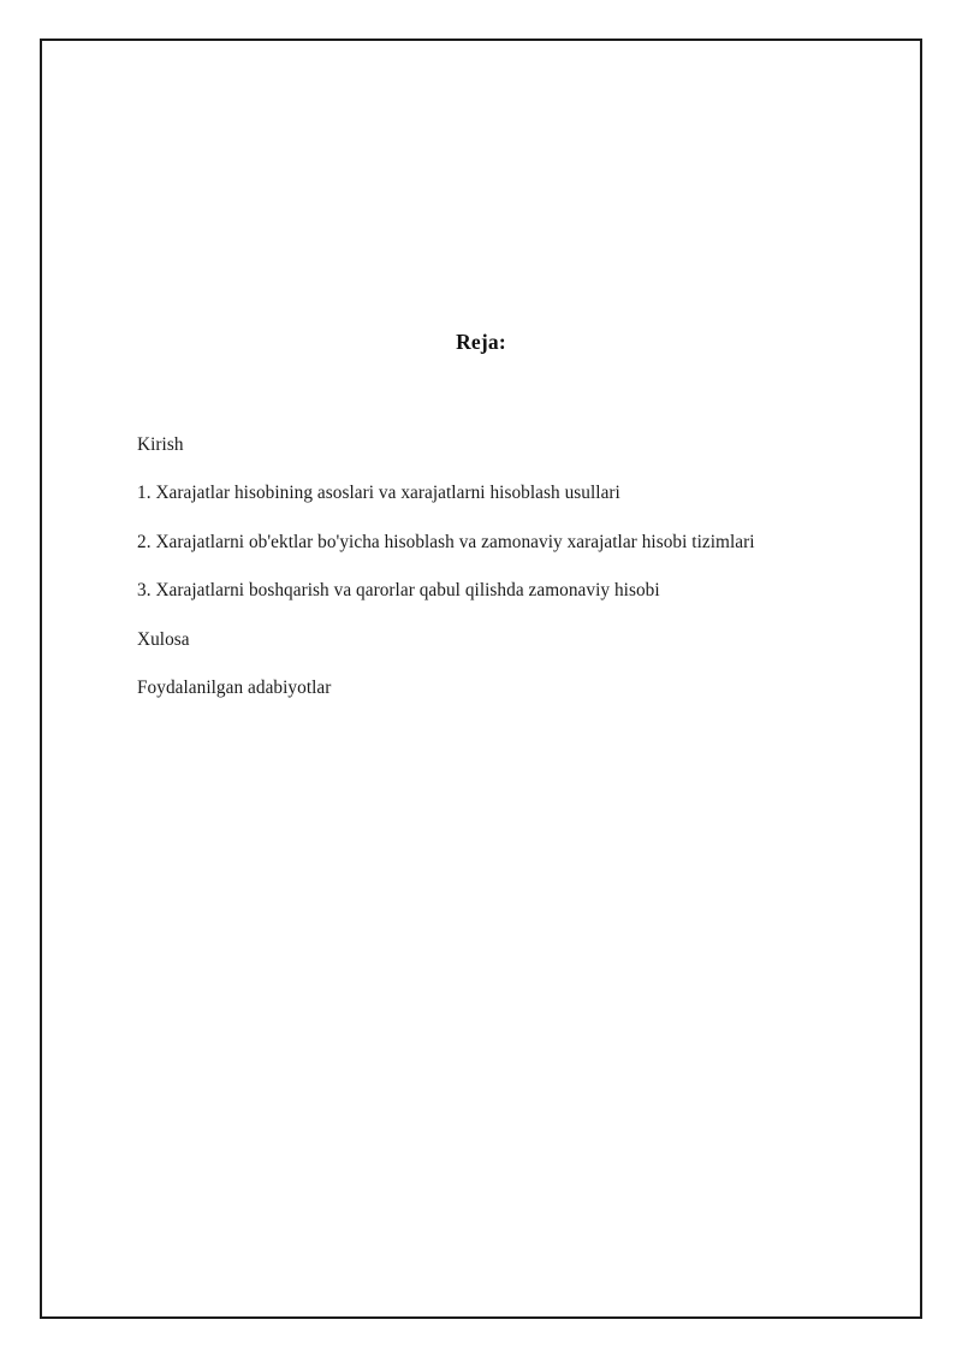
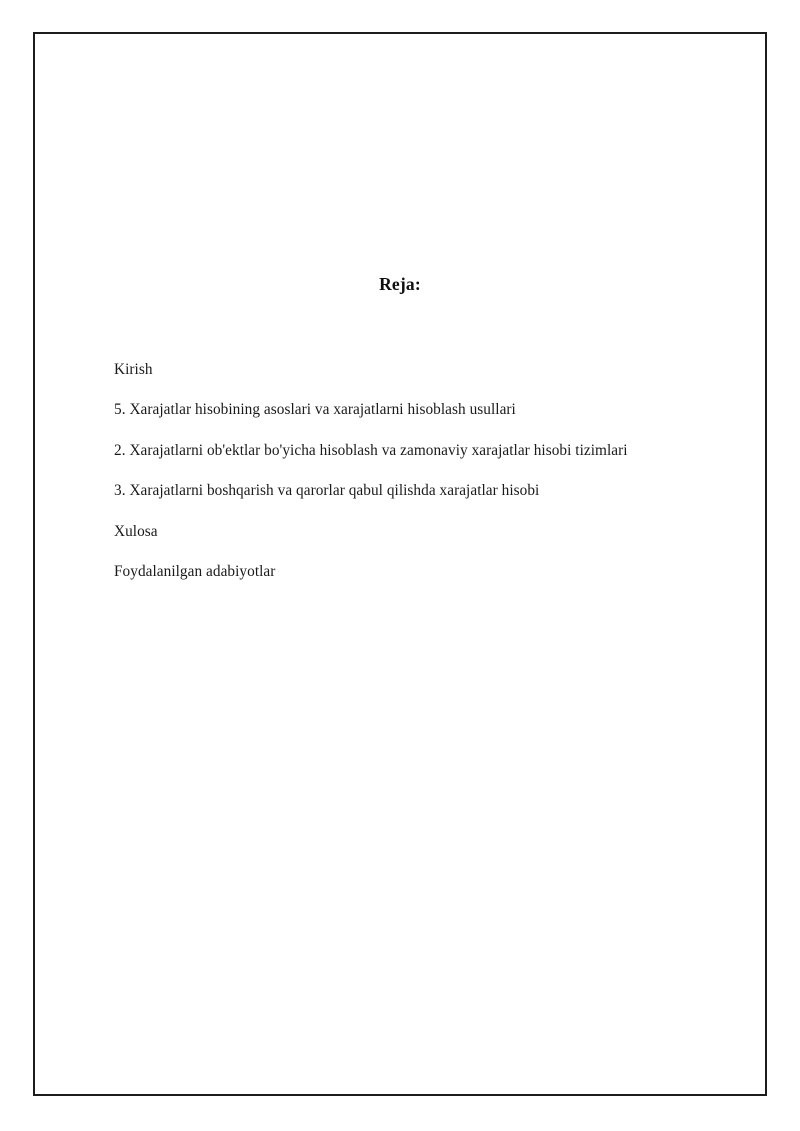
  Reja:
  Kirish
- 1. Xarajatlar hisobining asoslari va xarajatlarni hisoblash usullari
+ 5. Xarajatlar hisobining asoslari va xarajatlarni hisoblash usullari
  2. Xarajatlarni ob'ektlar bo'yicha hisoblash va zamonaviy xarajatlar hisobi tizimlari
- 3. Xarajatlarni boshqarish va qarorlar qabul qilishda zamonaviy hisobi
+ 3. Xarajatlarni boshqarish va qarorlar qabul qilishda xarajatlar hisobi
  Xulosa
  Foydalanilgan adabiyotlar
